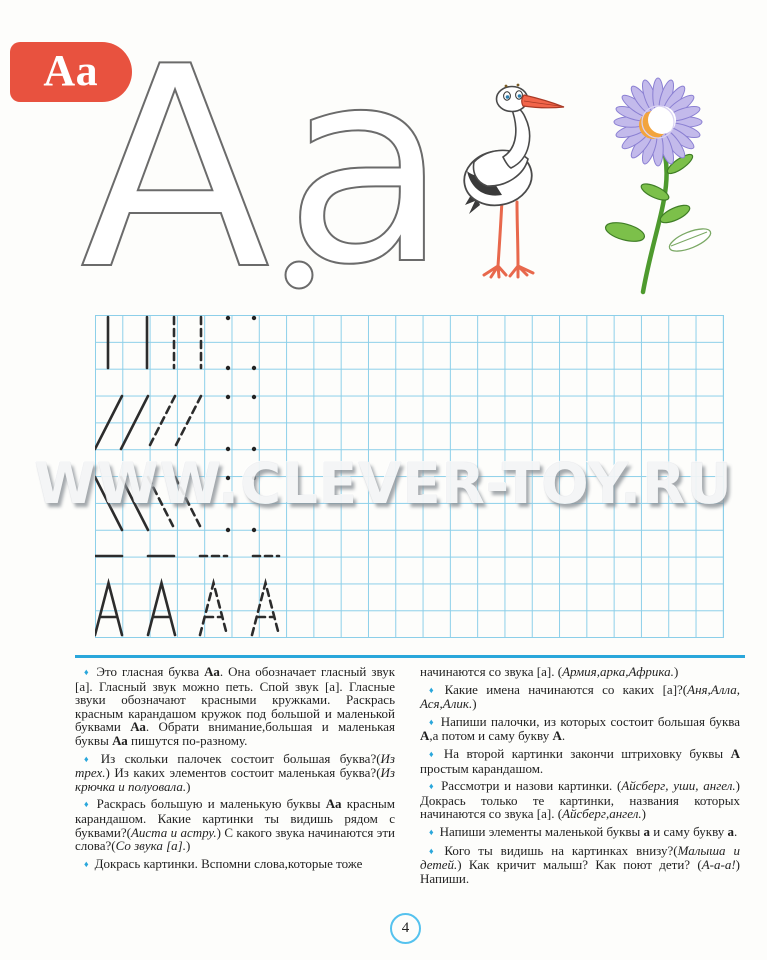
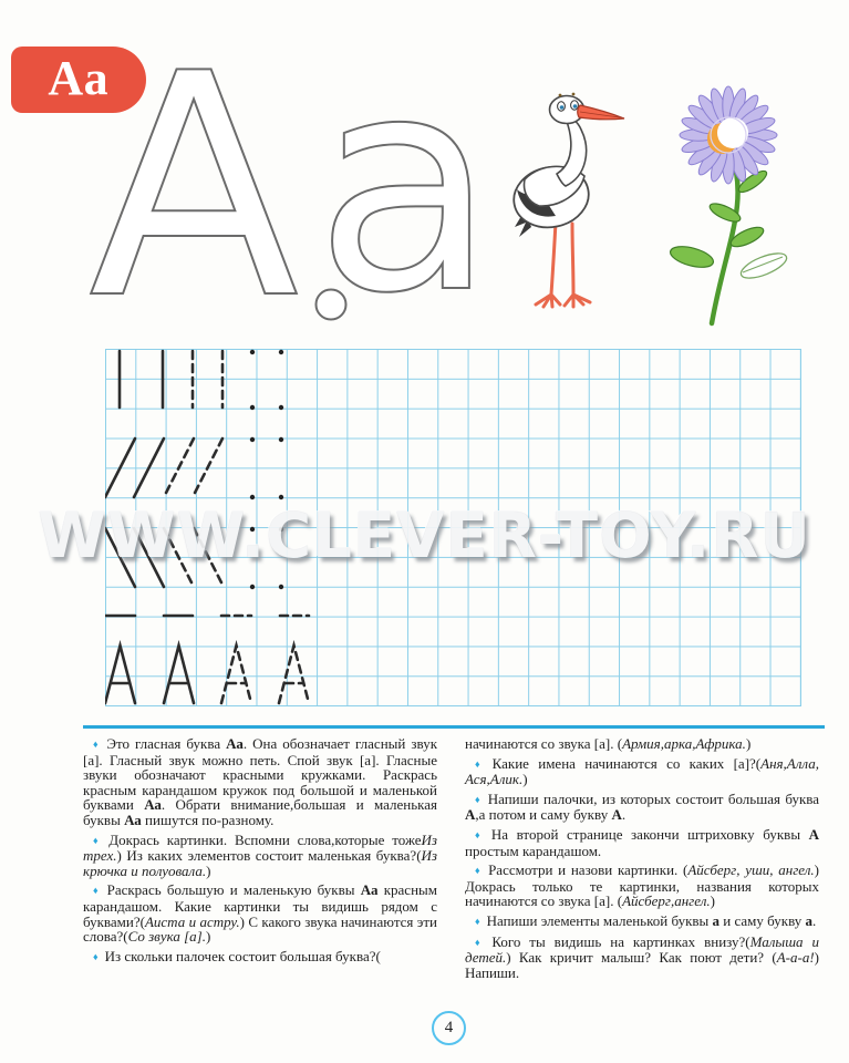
  Аа
  А
  а
  WWW.CLEVER-TOY.RU
  ♦ Это гласная буква Аа. Она обозначает гласный звук [а]. Гласный звук можно петь. Спой звук [а]. Гласные звуки обозначают красными кружками. Раскрась красным карандашом кружок под большой и маленькой буквами Аа. Обрати внимание,большая и маленькая буквы Аа пишутся по-разному.
- ♦ Из скольки палочек состоит большая буква?(Из трех.) Из каких элементов состоит маленькая буква?(Из крючка и полуовала.)
+ ♦ Докрась картинки. Вспомни слова,которые тожеИз трех.) Из каких элементов состоит маленькая буква?(Из крючка и полуовала.)
  ♦ Раскрась большую и маленькую буквы Аа красным карандашом. Какие картинки ты видишь рядом с буквами?(Аиста и астру.) С какого звука начинаются эти слова?(Со звука [а].)
- ♦ Докрась картинки. Вспомни слова,которые тоже
+ ♦ Из скольки палочек состоит большая буква?(
  начинаются со звука [а]. (Армия,арка,Африка.)
  ♦ Какие имена начинаются со каких [а]?(Аня,Алла, Ася,Алик.)
  ♦ Напиши палочки, из которых состоит большая буква А,а потом и саму букву А.
- ♦ На второй картинки закончи штриховку буквы А простым карандашом.
+ ♦ На второй странице закончи штриховку буквы А простым карандашом.
  ♦ Рассмотри и назови картинки. (Айсберг, уши, ангел.) Докрась только те картинки, названия которых начинаются со звука [а]. (Айсберг,ангел.)
  ♦ Напиши элементы маленькой буквы а и саму букву а.
  ♦ Кого ты видишь на картинках внизу?(Малыша и детей.) Как кричит малыш? Как поют дети? (А-а-а!) Напиши.
  4
